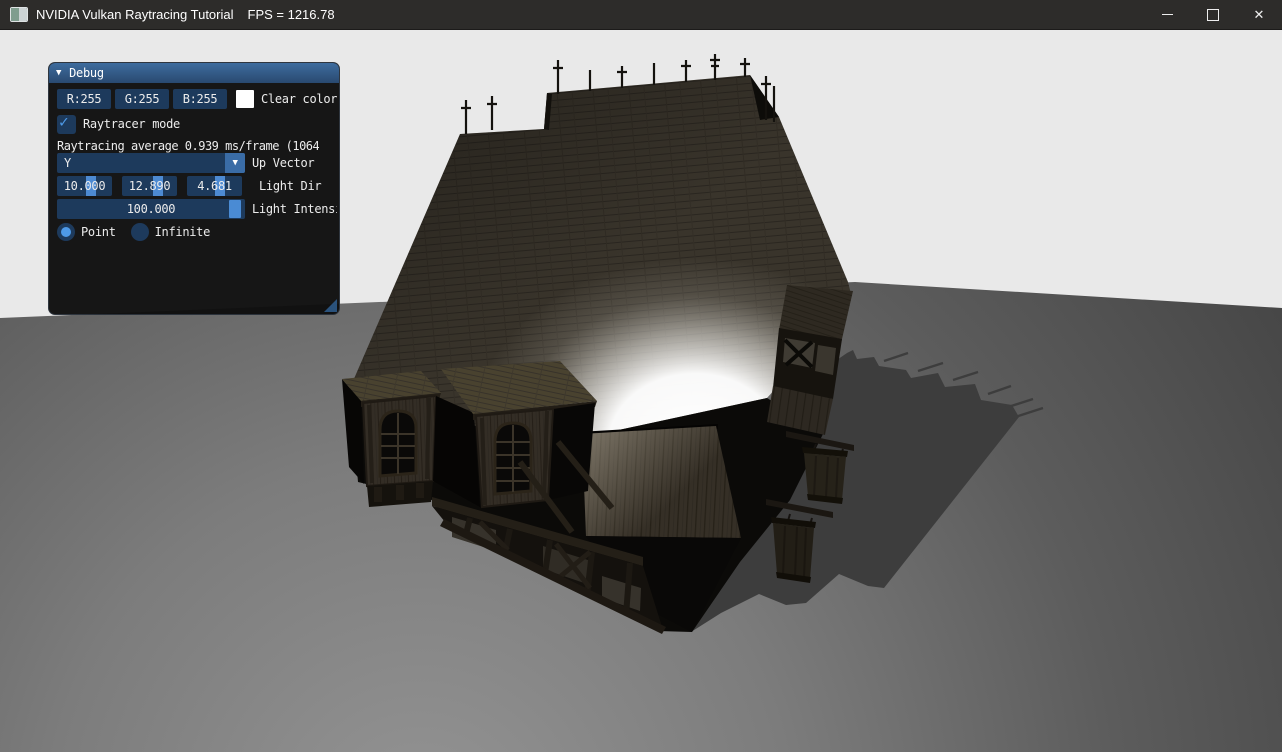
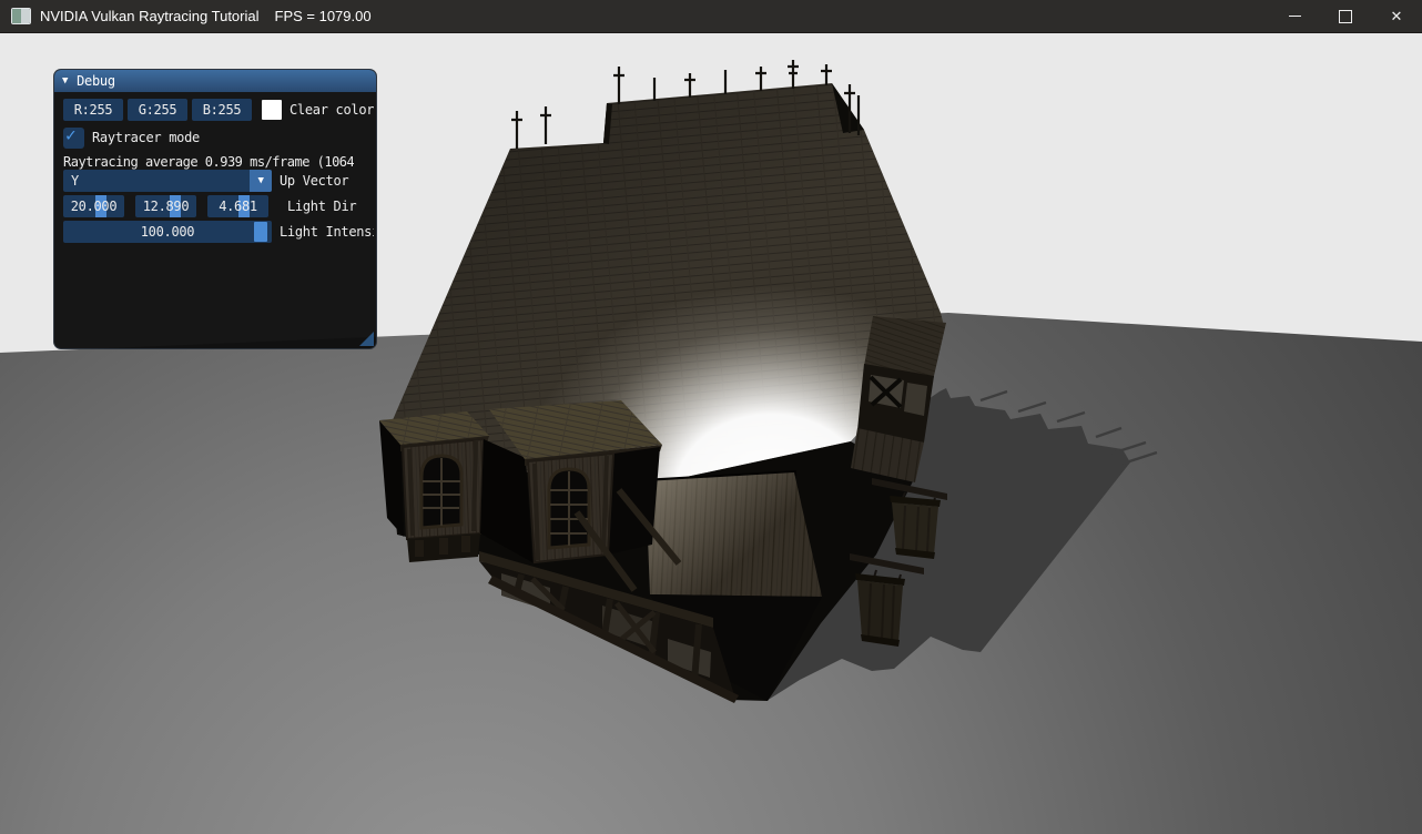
  NVIDIA Vulkan Raytracing Tutorial
- FPS = 1216.78
+ FPS = 1079.00
  ✕
  ▼
  Debug
  R:255
  G:255
  B:255
  Clear color
  ✓
  Raytracer mode
  Raytracing average 0.939 ms/frame (1064
  Y
  ▼
  Up Vector
- 10.000
+ 20.000
  12.890
  4.681
  Light Dir
  100.000
  Light Intens
- Point
- Infinite
